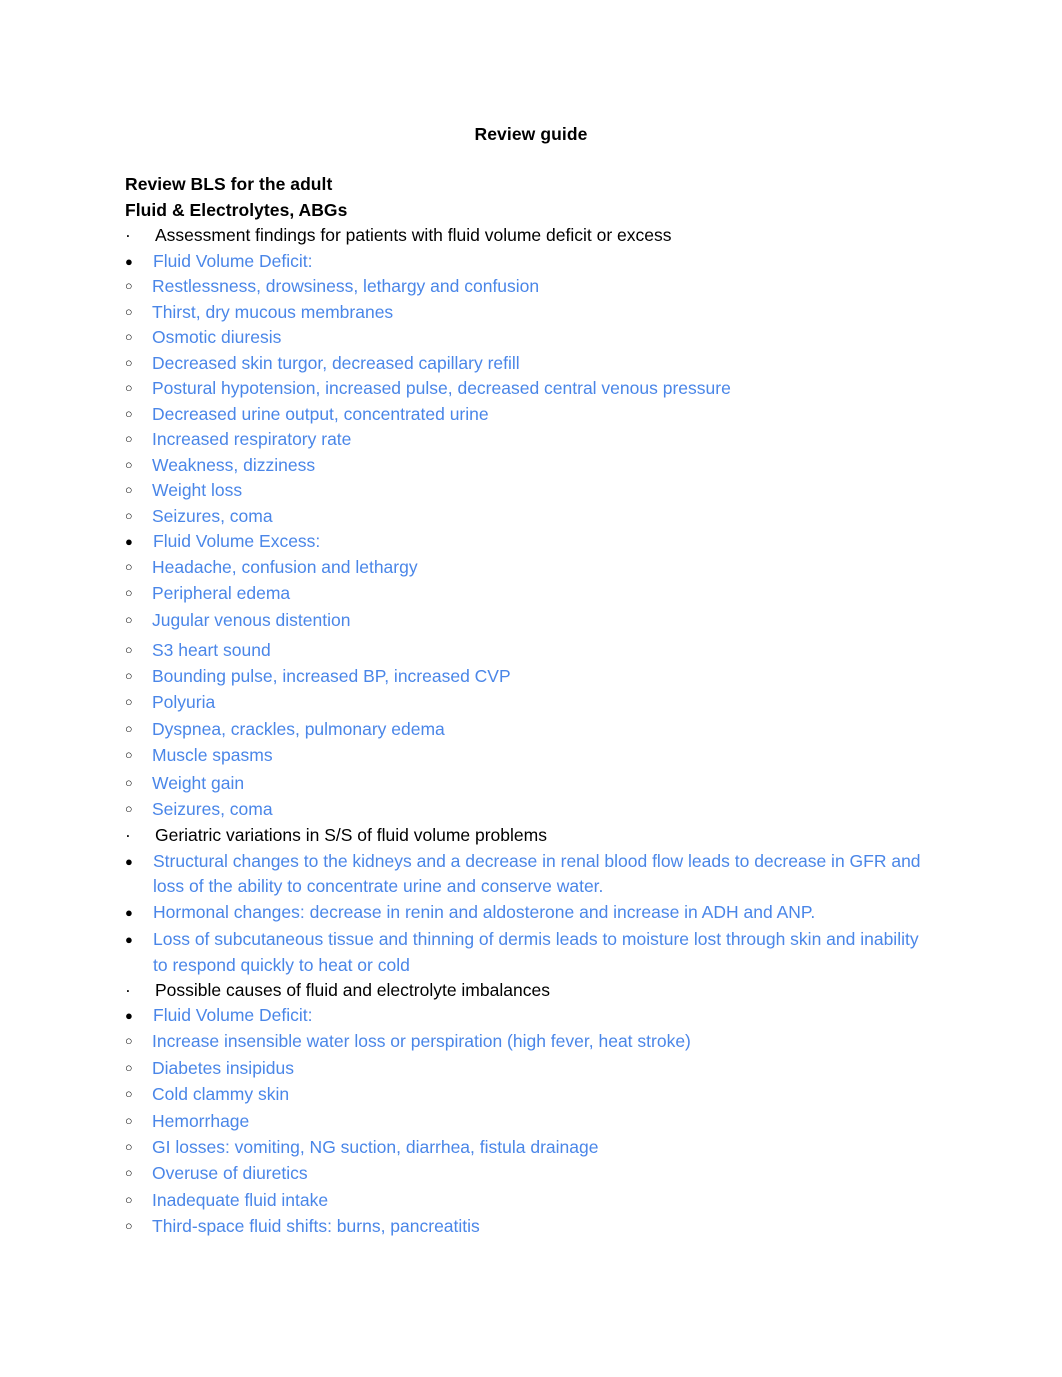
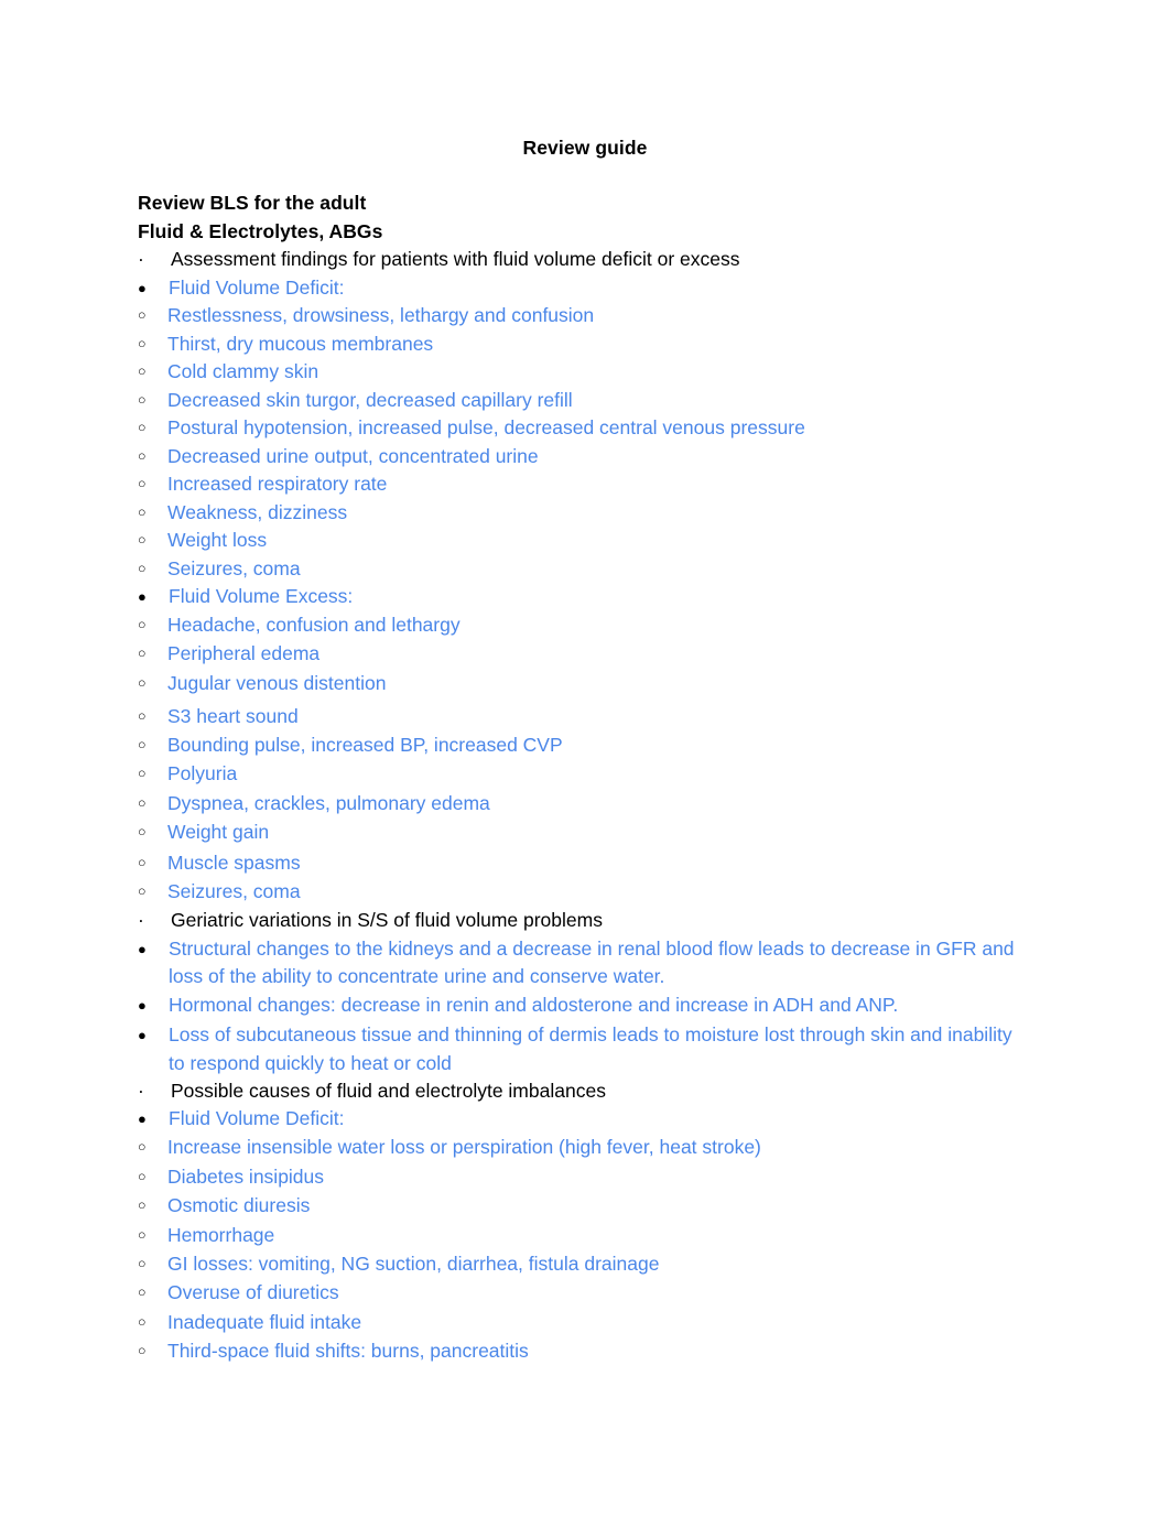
  Review guide
  Review BLS for the adult
  Fluid & Electrolytes, ABGs
  ·
  Assessment findings for patients with fluid volume deficit or excess
  ●
  Fluid Volume Deficit:
  ○
  Restlessness, drowsiness, lethargy and confusion
  ○
  Thirst, dry mucous membranes
  ○
- Osmotic diuresis
+ Cold clammy skin
  ○
  Decreased skin turgor, decreased capillary refill
  ○
  Postural hypotension, increased pulse, decreased central venous pressure
  ○
  Decreased urine output, concentrated urine
  ○
  Increased respiratory rate
  ○
  Weakness, dizziness
  ○
  Weight loss
  ○
  Seizures, coma
  ●
  Fluid Volume Excess:
  ○
  Headache, confusion and lethargy
  ○
  Peripheral edema
  ○
  Jugular venous distention
  ○
  S3 heart sound
  ○
  Bounding pulse, increased BP, increased CVP
  ○
  Polyuria
  ○
  Dyspnea, crackles, pulmonary edema
  ○
- Muscle spasms
+ Weight gain
  ○
- Weight gain
+ Muscle spasms
  ○
  Seizures, coma
  ·
  Geriatric variations in S/S of fluid volume problems
  ●
  Structural changes to the kidneys and a decrease in renal blood flow leads to decrease in GFR and loss of the ability to concentrate urine and conserve water.
  ●
  Hormonal changes: decrease in renin and aldosterone and increase in ADH and ANP.
  ●
  Loss of subcutaneous tissue and thinning of dermis leads to moisture lost through skin and inability to respond quickly to heat or cold
  ·
  Possible causes of fluid and electrolyte imbalances
  ●
  Fluid Volume Deficit:
  ○
  Increase insensible water loss or perspiration (high fever, heat stroke)
  ○
  Diabetes insipidus
  ○
- Cold clammy skin
+ Osmotic diuresis
  ○
  Hemorrhage
  ○
  GI losses: vomiting, NG suction, diarrhea, fistula drainage
  ○
  Overuse of diuretics
  ○
  Inadequate fluid intake
  ○
  Third-space fluid shifts: burns, pancreatitis
